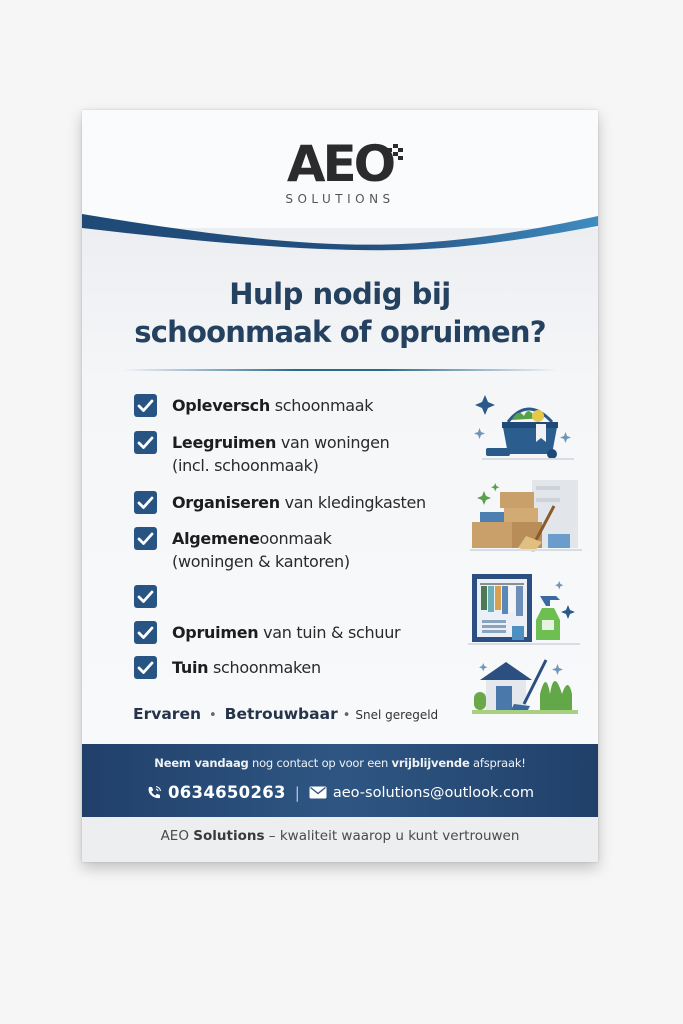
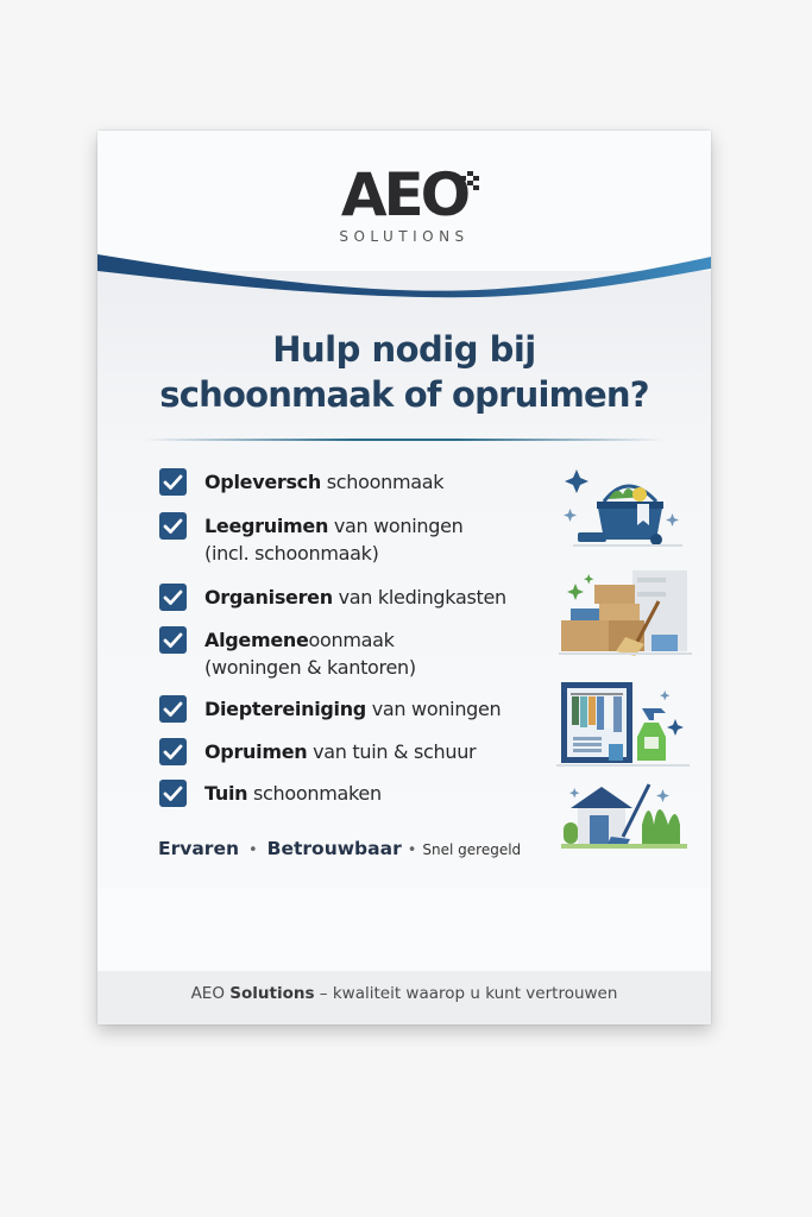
  AEO
  SOLUTIONS
  Hulp nodig bij
  schoonmaak of opruimen?
  Opleversch schoonmaak
  Leegruimen van woningen
  (incl. schoonmaak)
  Organiseren van kledingkasten
  Algemeneoonmaak
  (woningen & kantoren)
+ Dieptereiniging van woningen
  Opruimen van tuin & schuur
  Tuin schoonmaken
  Ervaren • Betrouwbaar • Snel geregeld
- Neem vandaag nog contact op voor een vrijblijvende afspraak!
- 0634650263
- |
- aeo-solutions@outlook.com
  AEO Solutions – kwaliteit waarop u kunt vertrouwen
